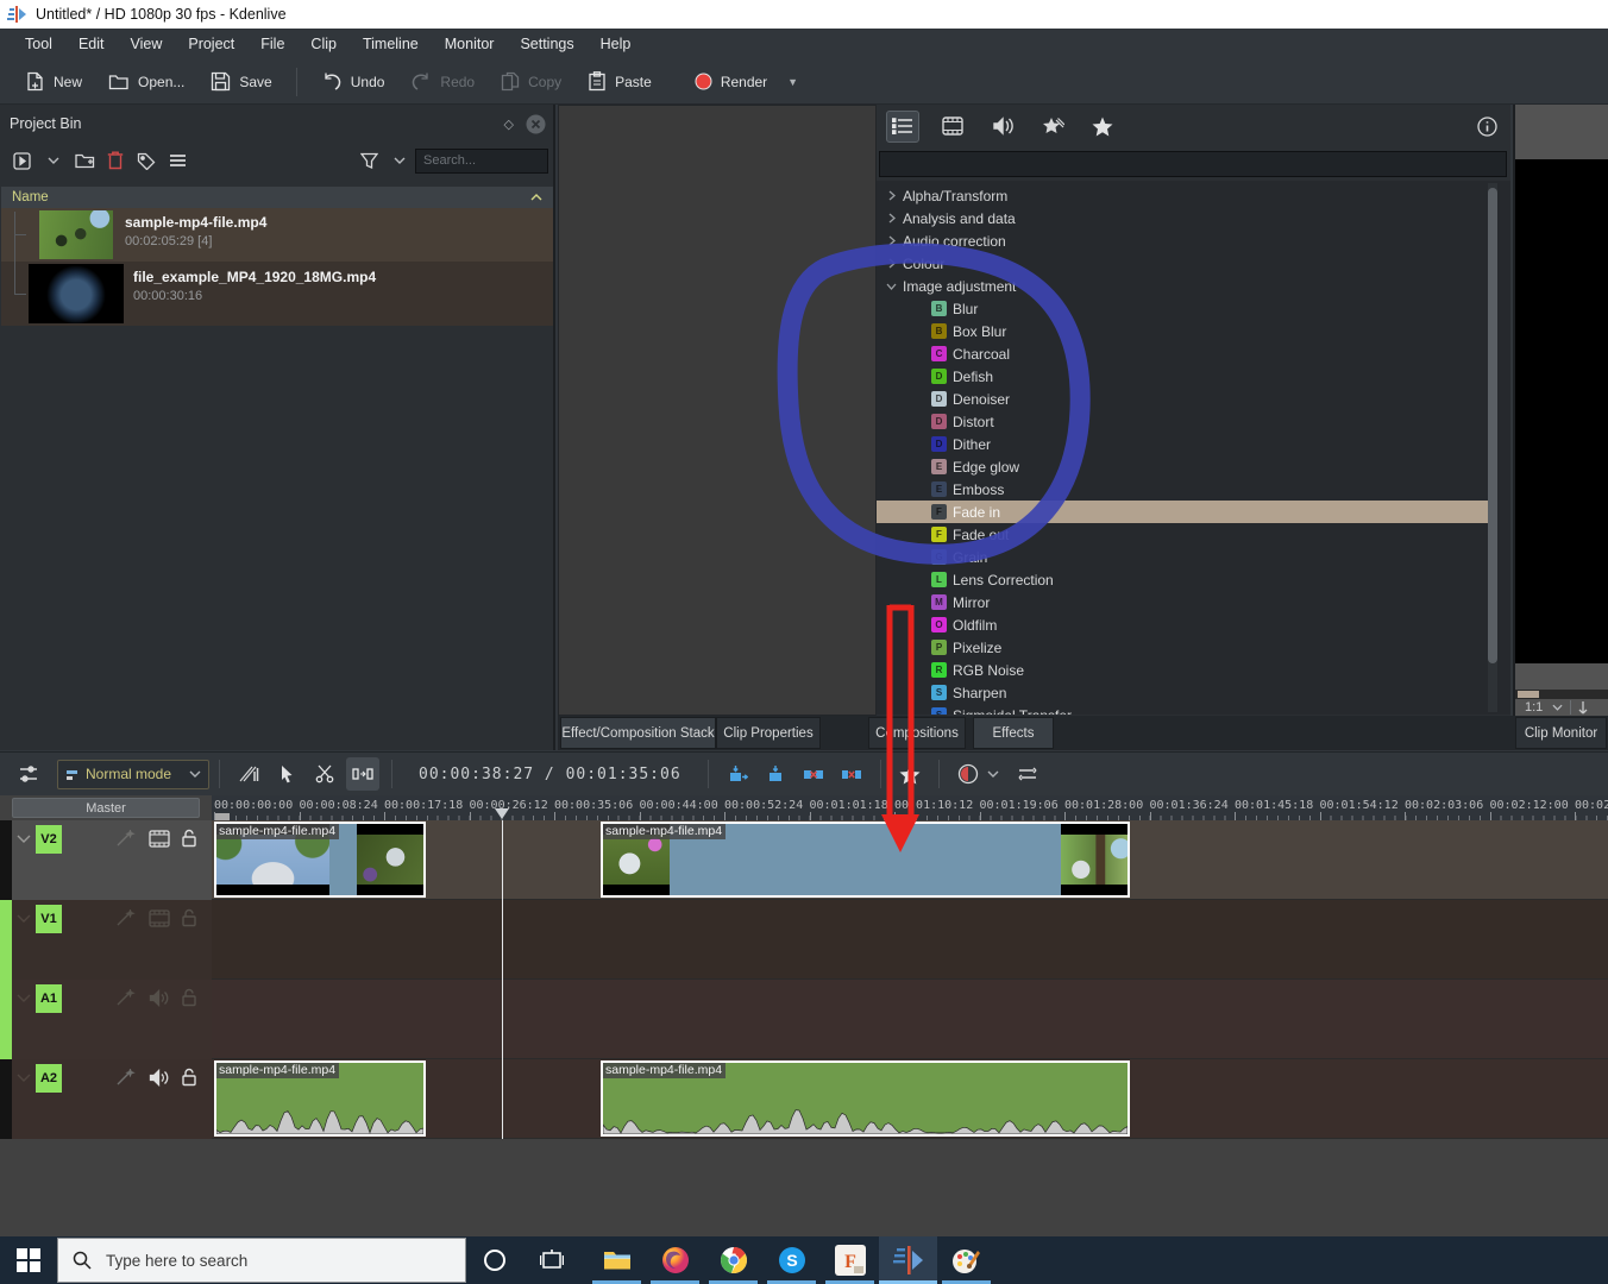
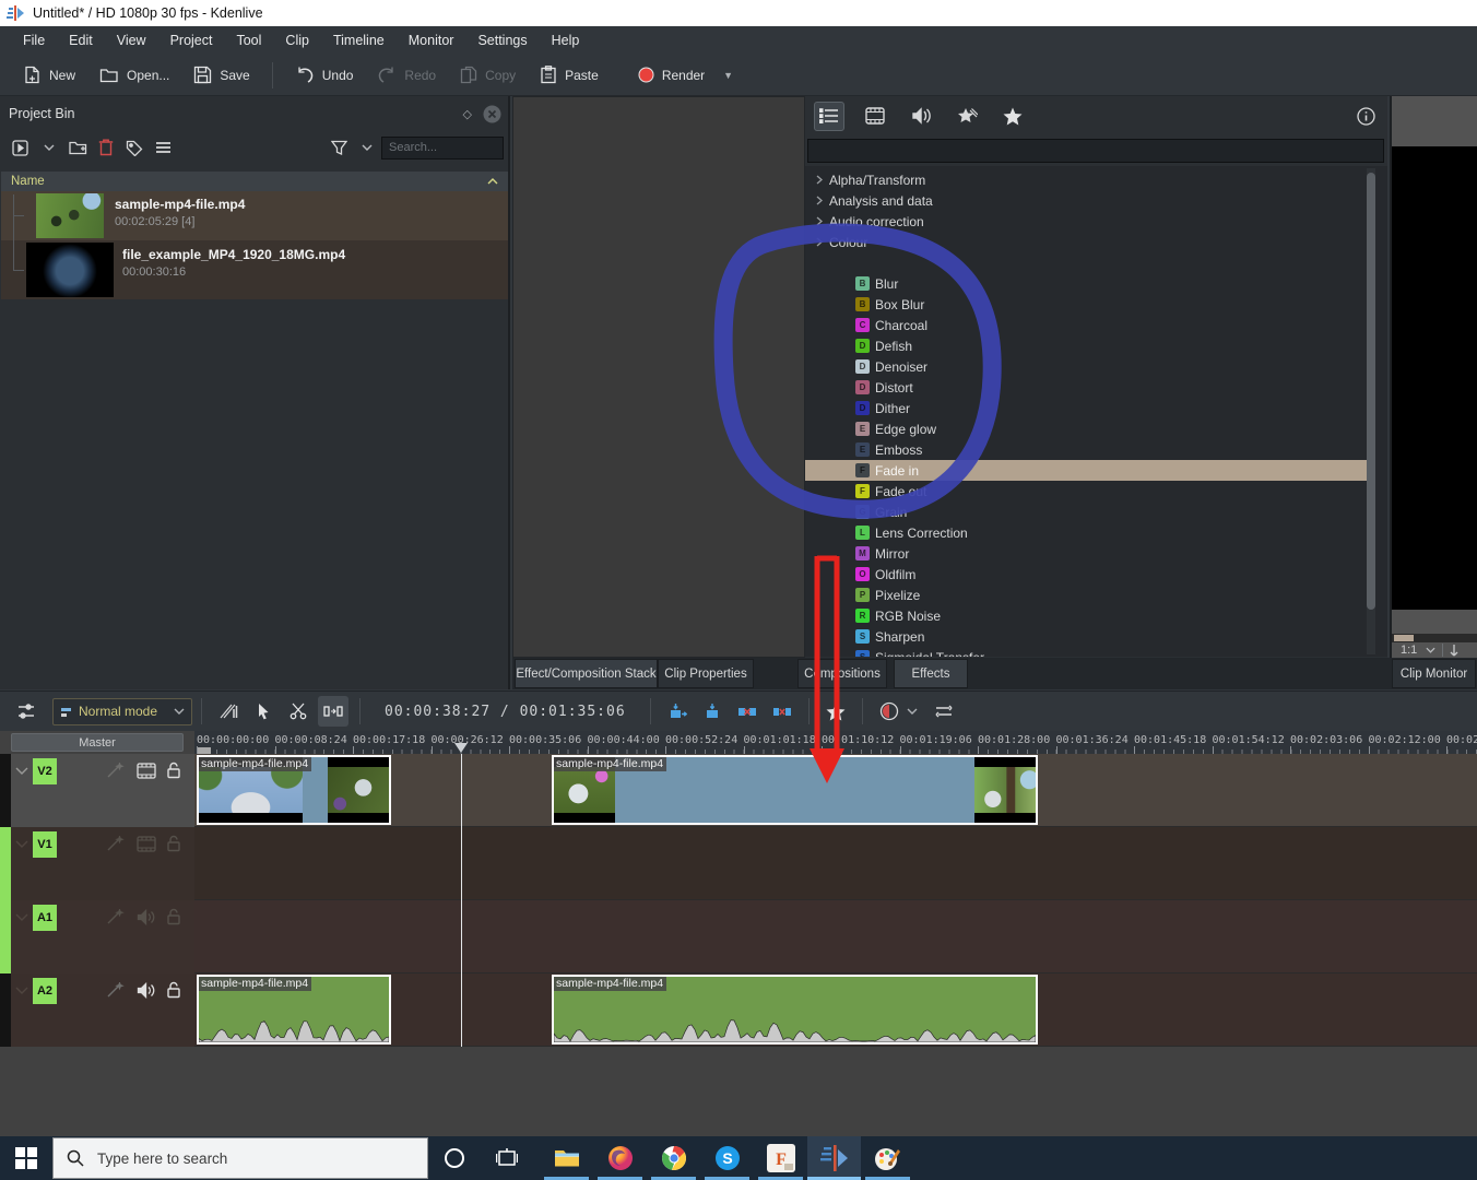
  Untitled* / HD 1080p 30 fps - Kdenlive
- Tool
+ File
  Edit
  View
  Project
- File
+ Tool
  Clip
  Timeline
  Monitor
  Settings
  Help
  New
  Open...
  Save
  Undo
  Redo
  Copy
  Paste
  Render
  ▼
  Project Bin
  ◇
  Search...
  Name
  sample-mp4-file.mp4
  00:02:05:29 [4]
  file_example_MP4_1920_18MG.mp4
  00:00:30:16
  Alpha/Transform
  Analysis and data
  Audio correction
- Image adjustment
  B
  Blur
  B
  Box Blur
  C
  Charcoal
  D
  Defish
  D
  Denoiser
  D
  Distort
  D
  Dither
  E
  Edge glow
  E
  Emboss
  F
  Fade in
  F
  Fade o
  L
  Lens Correction
  M
  Mirror
  O
  Oldfilm
  P
  Pixelize
  R
  RGB Noise
  S
  Sharpen
  1:1
  Effect/Composition Stack
  Clip Properties
  Cmositions
  Effects
  Clip Monitor
  Normal mode
  00:00:38:27 / 00:01:35:06
  Master
  00:00:00:00
  00:00:08:24
  00:00:17:18
  00:00:26:12
  00:00:35:06
  00:00:44:00
  00:00:52:24
  00:01:01:18
  0001:10:12
  00:01:19:06
  00:01:28:00
  00:01:36:24
  00:01:45:18
  00:01:54:12
  00:02:03:06
  00:02:12:00
  00:02
  V2
  V1
  A1
  A2
  sample-mp4-file.mp4
  sample-mp4-file.mp4
  sample-mp4-file.mp4
  sample-mp4-file.mp4
  Type here to search
  S
  F
